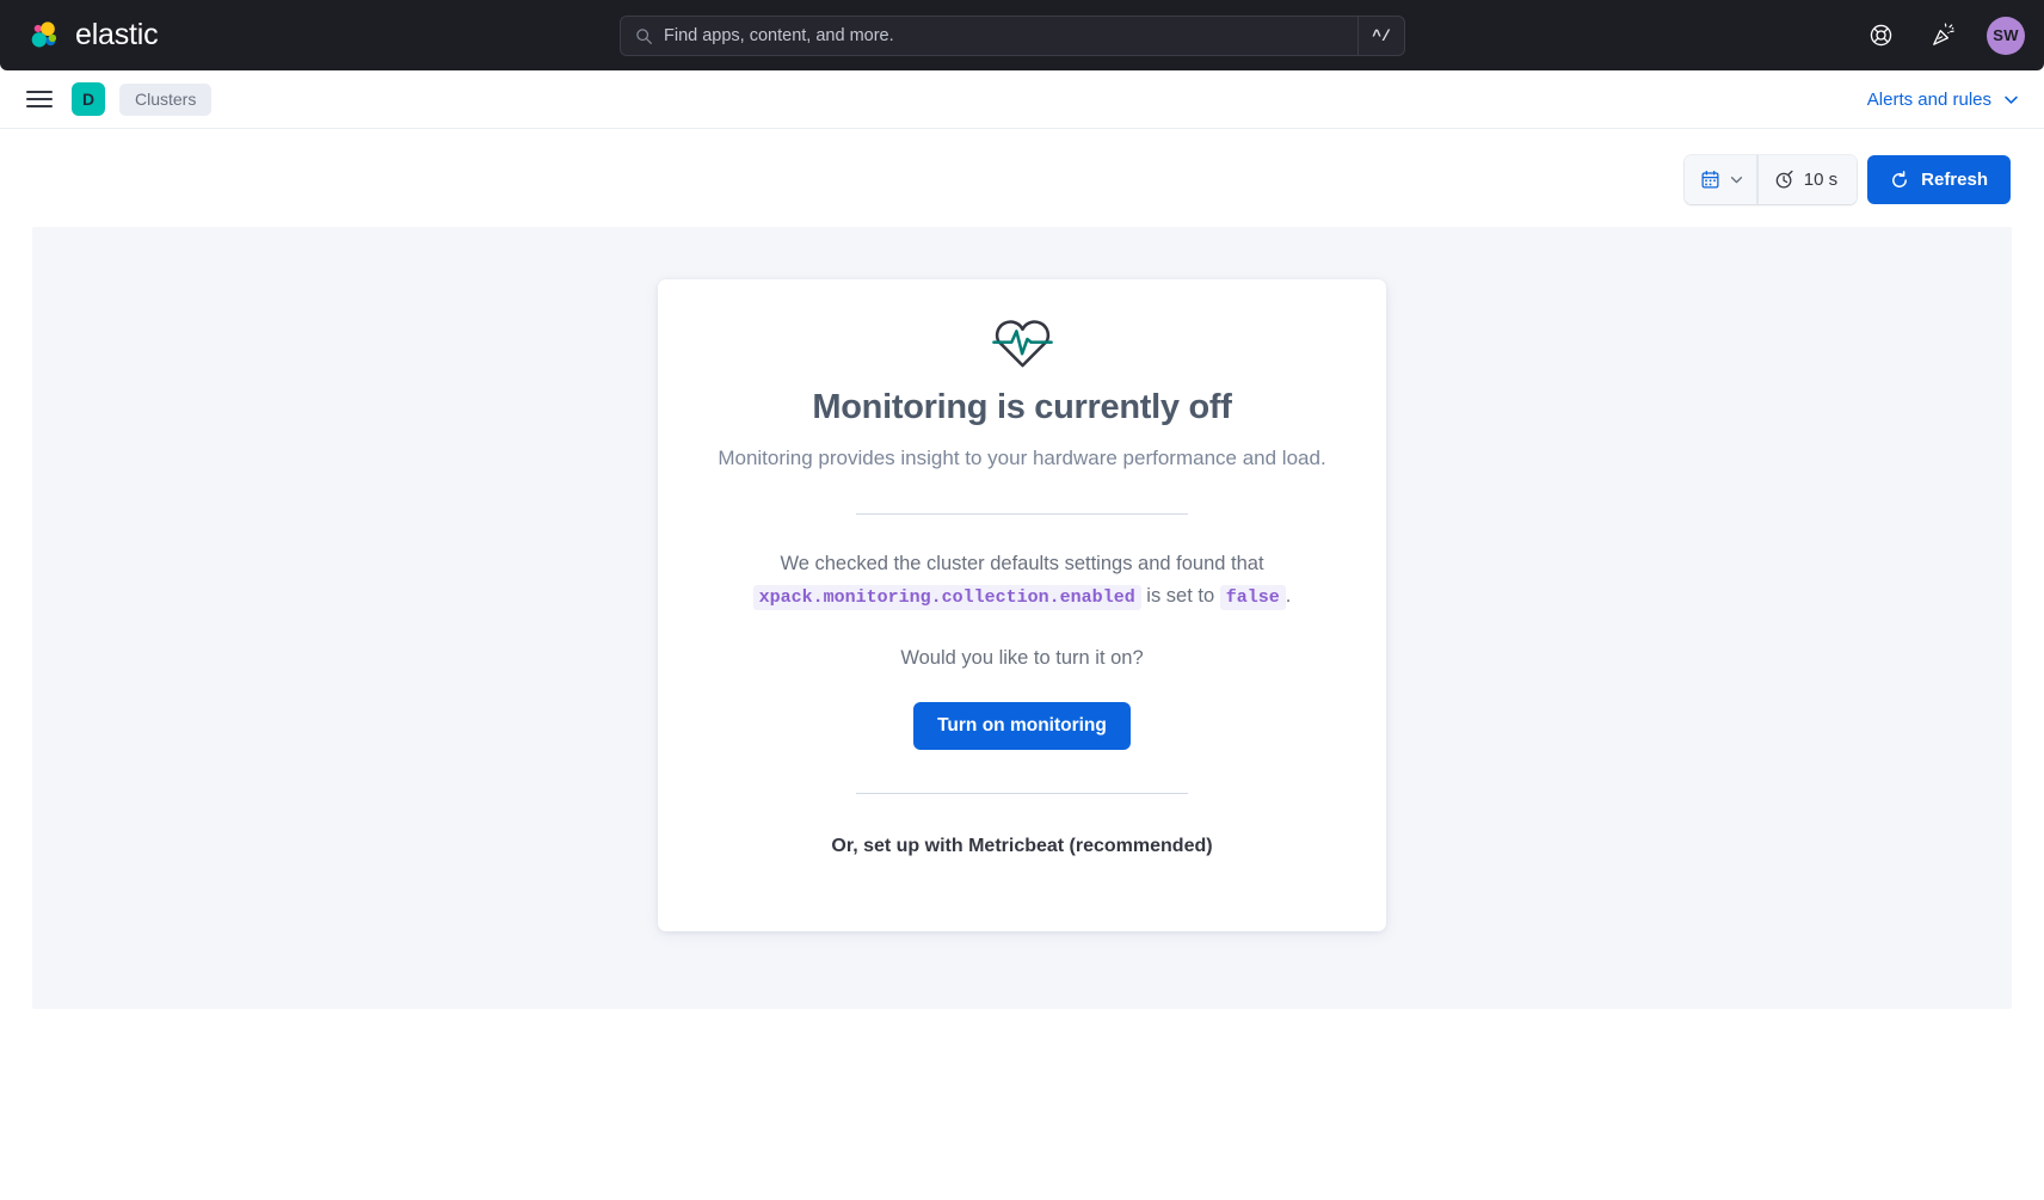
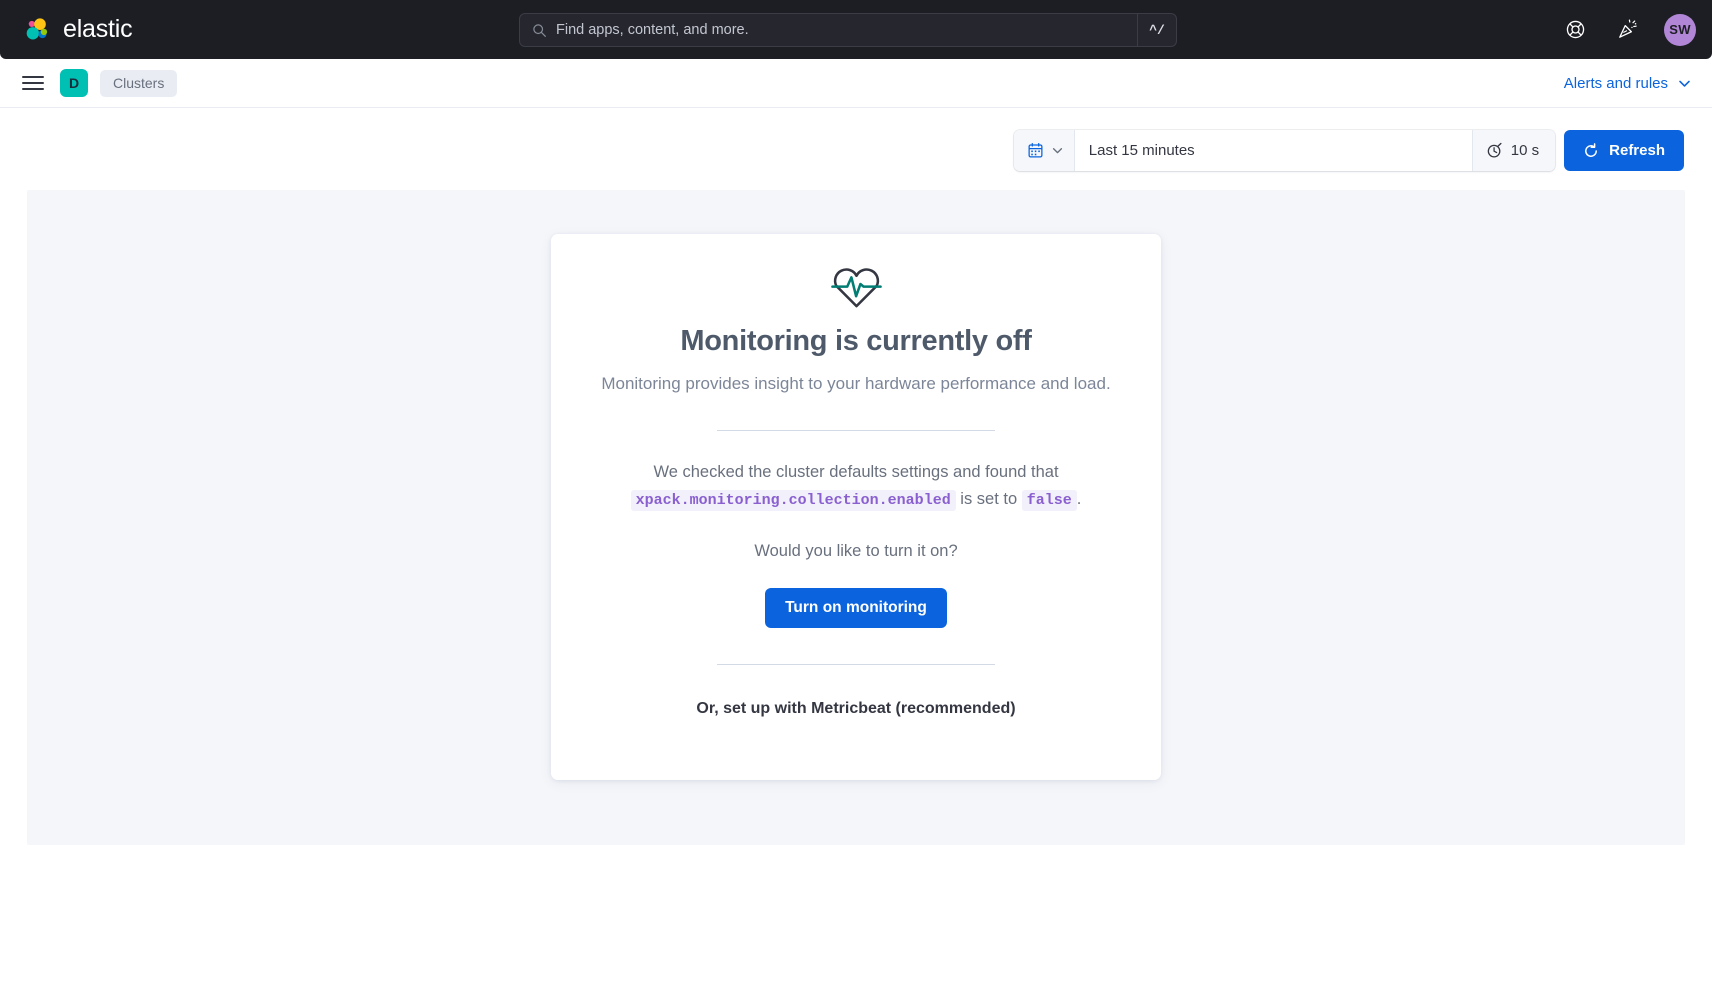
  elastic
  Find apps, content, and more.
  ^/
  SW
  D
  Clusters
  Alerts and rules
+ Last 15 minutes
  10 s
  Refresh
  Monitoring is currently off
  Monitoring provides insight to your hardware performance and load.
  We checked the cluster defaults settings and found that xpack.monitoring.collection.enabled is set to false .
  Would you like to turn it on?
  Turn on monitoring Or, set up with Metricbeat (recommended)
